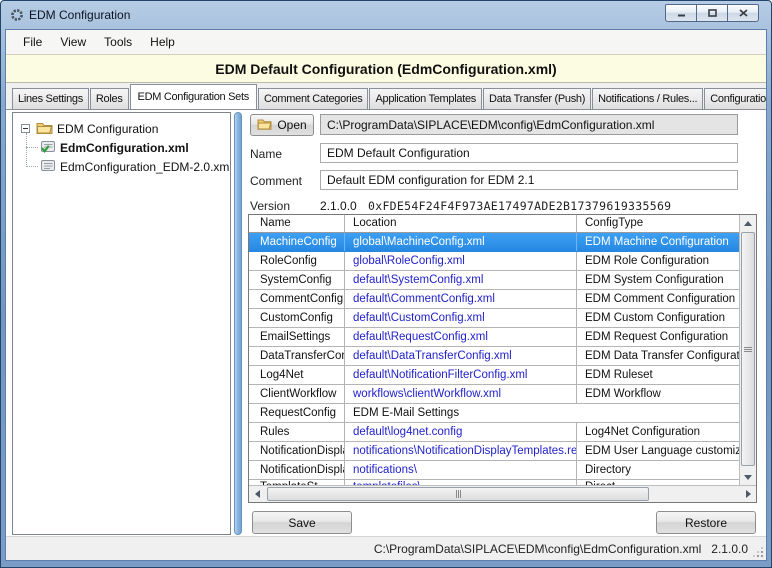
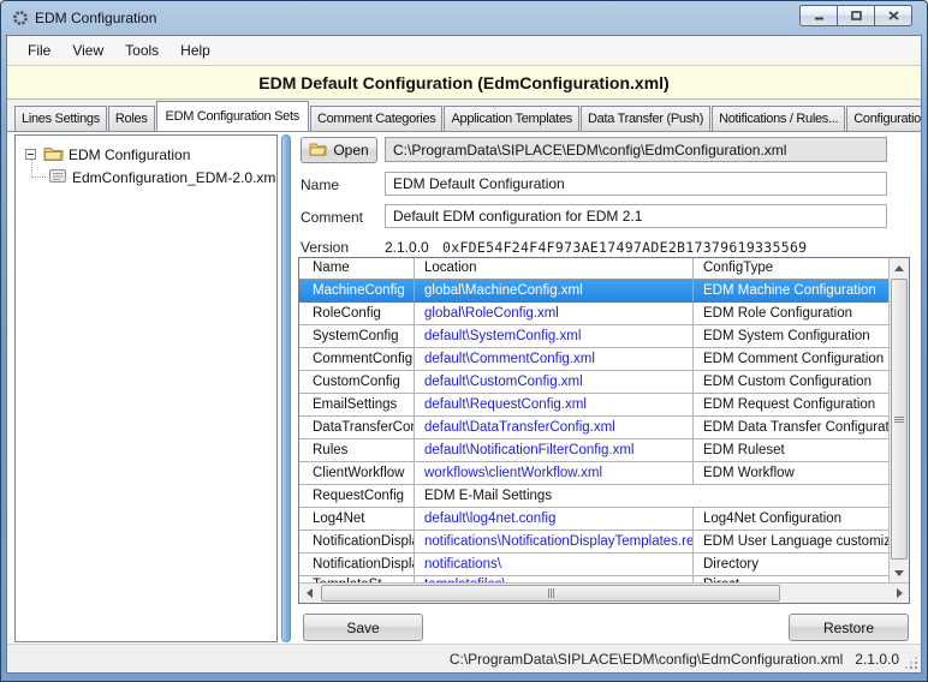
  EDM Configuration
  File
  View
  Tools
  Help
  EDM Default Configuration (EdmConfiguration.xml)
  Lines Settings
  Roles
  EDM Configuration Sets
  Comment Categories
  Application Templates
  Data Transfer (Push)
  Notifications / Rules...
  EDM Configuration
- EdmConfiguration.xml
  EdmConfiguration_EDM-2.0.xm
  Open
  C:\ProgramData\SIPLACE\EDM\config\EdmConfiguration.xml
  Name
  EDM Default Configuration
  Comment
  Default EDM configuration for EDM 2.1
  Version
  2.1.0.0
  0xFDE54F24F4F973AE17497ADE2B17379619335569
  Name
  Location
  ConfigType
  MachineConfig
  global\MachineConfig.xml
  EDM Machine Configuration
  RoleConfig
  global\RoleConfig.xml
  EDM Role Configuration
  SystemConfig
  default\SystemConfig.xml
  EDM System Configuration
  CommentConfig
  default\CommentConfig.xml
  EDM Comment Configuration
  CustomConfig
  default\CustomConfig.xml
  EDM Custom Configuration
  EmailSettings
  default\RequestConfig.xml
  EDM Request Configuration
  DataTransferCon
  default\DataTransferConfig.xml
  EDM Data Transfer Configura
- Log4Net
+ Rules
  default\NotificationFilterConfig.xml
  EDM Ruleset
  ClientWorkflow
  workflows\clientWorkflow.xml
  EDM Workflow
  RequestConfig
  EDM E-Mail Settings
- Rules
+ Log4Net
  default\log4net.config
  Log4Net Configuration
  NotificationDispl
  notifications\NotificationDisplayTemplates.re
  EDM User Language customi
  NotificationDispl
  notifications\
  Directory
  Save
  Restore
  C:\ProgramData\SIPLACE\EDM\config\EdmConfiguration.xml
  2.1.0.0
